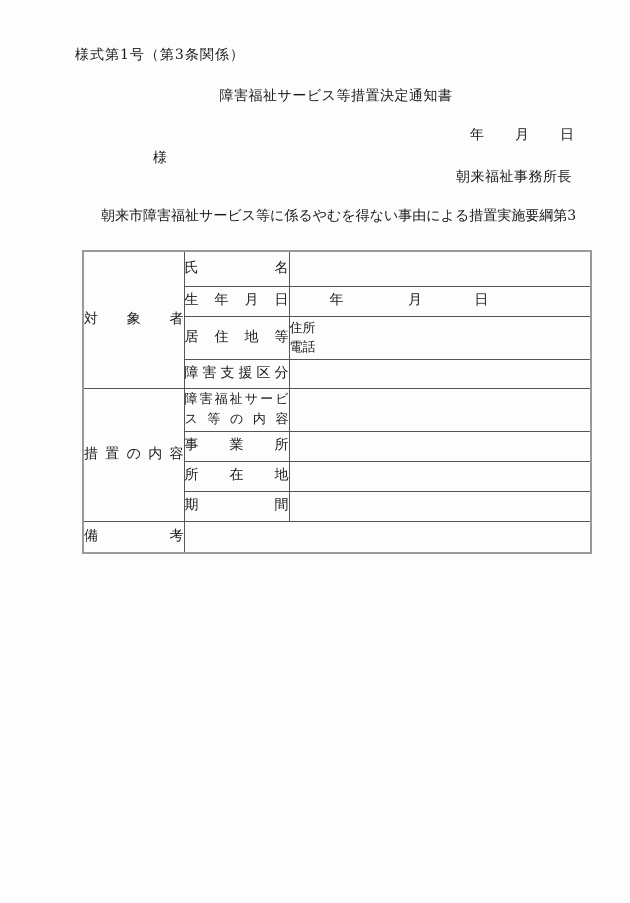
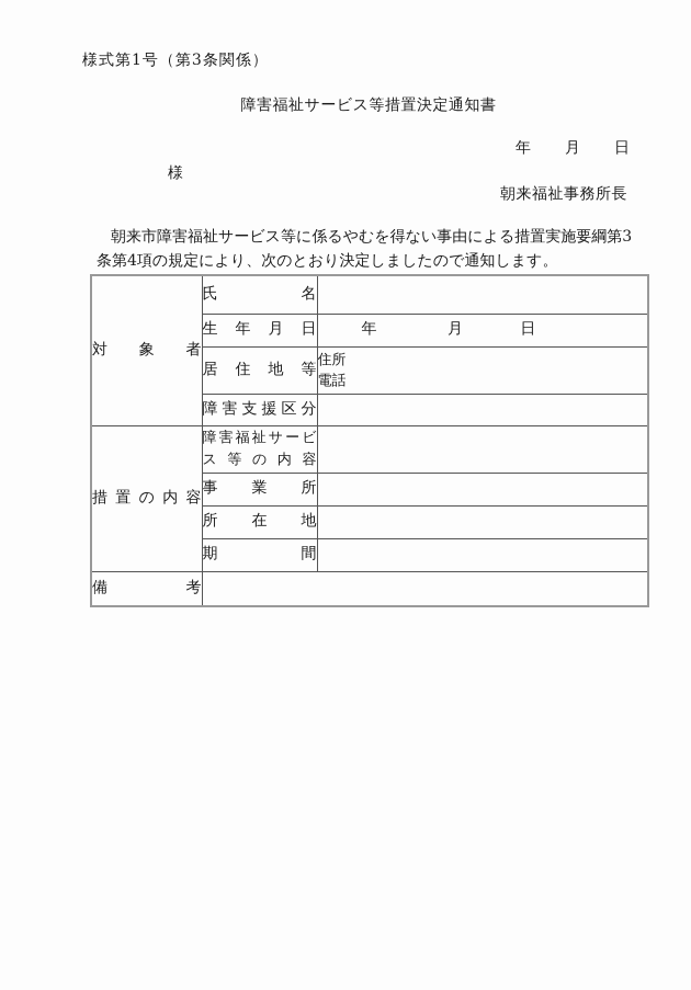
  様式第1号（第3条関係）
  障害福祉サービス等措置決定通知書
  年
  月
  日
  様
  朝来福祉事務所長
  朝来市障害福祉サービス等に係るやむを得ない事由による措置実施要綱第3
+ 条第4項の規定により、次のとおり決定しましたので通知します。
  対象者	氏名
  生年月日	年 月 日
  居住地等	住所 電話
  障害支援区分
  措置の内容	障害福祉サービ ス等の内容
  事業所
  所在地
  期間
  備考
